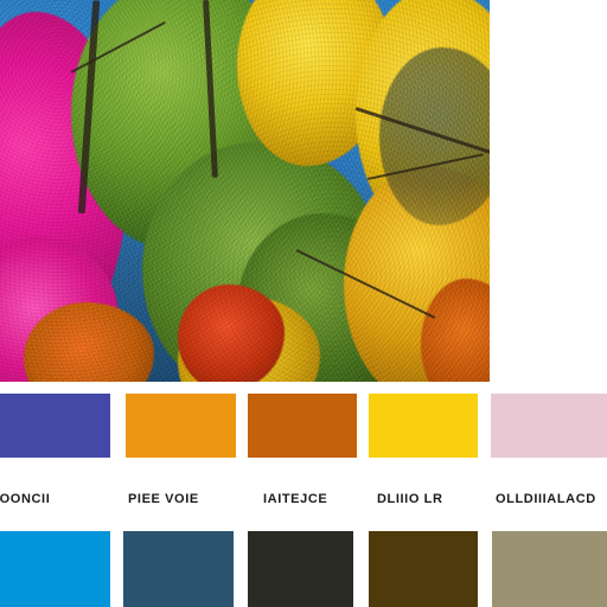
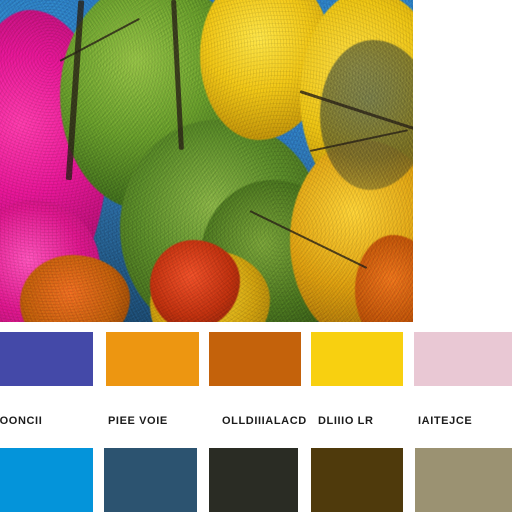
  OONCII
  PIEE VOIE
- IAITEJCE
+ OLLDIIIALACD
  DLIIIO LR
- OLLDIIIALACD
+ IAITEJCE
